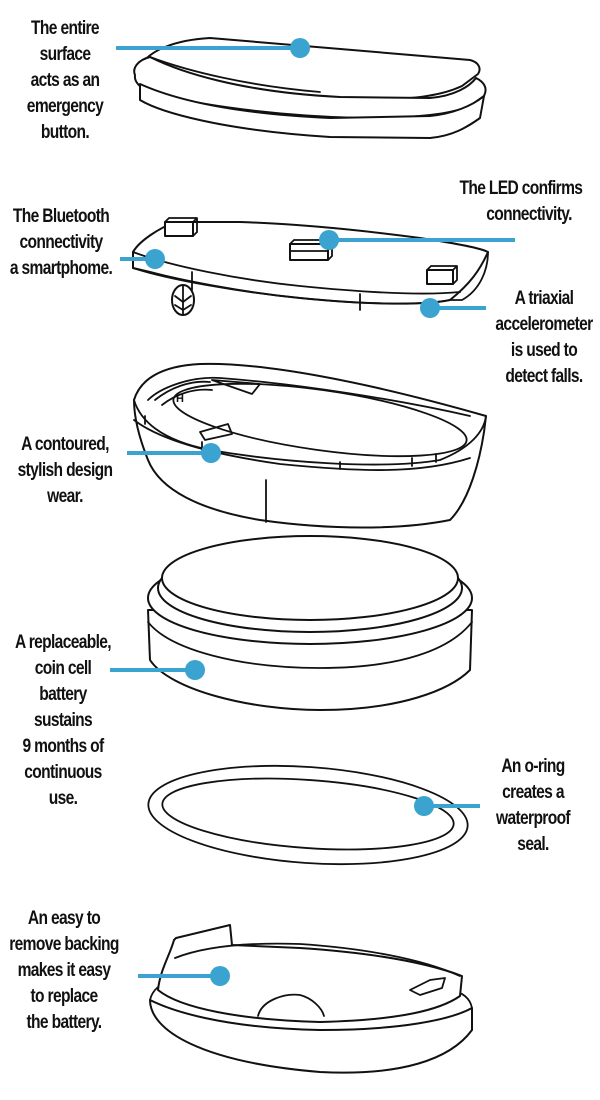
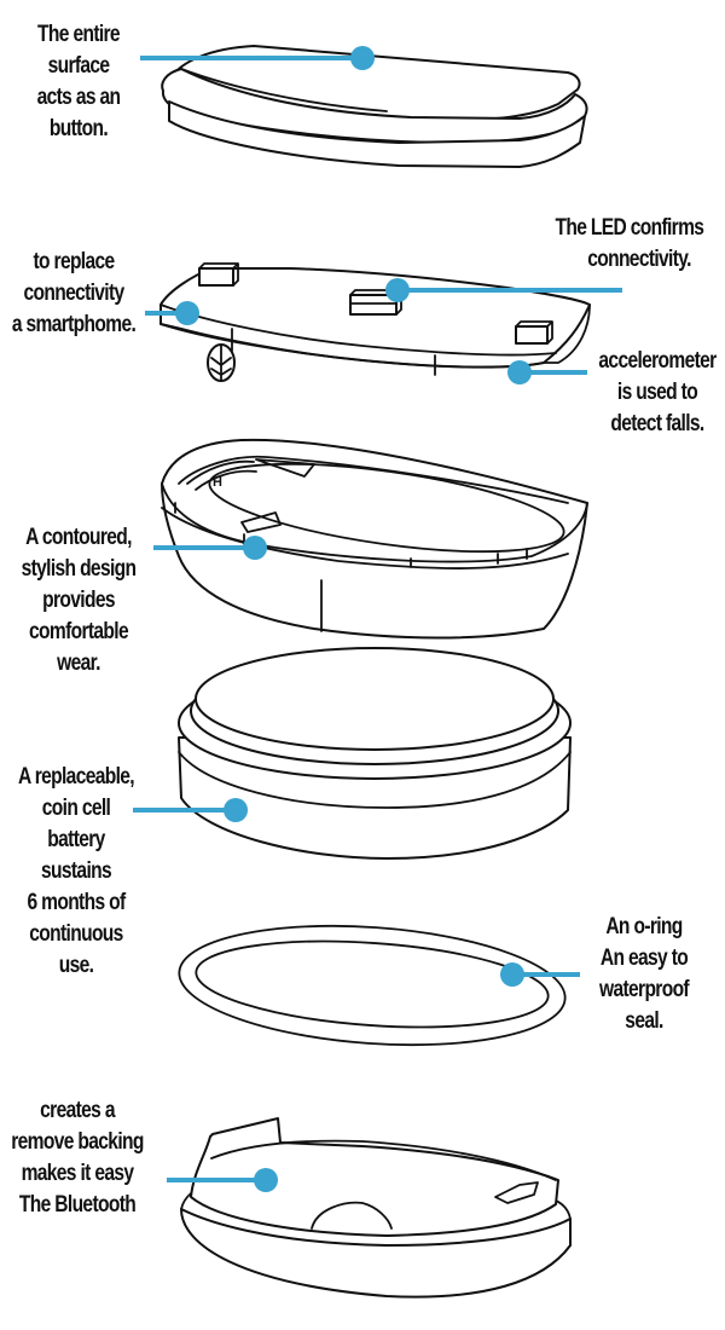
  H
  The entire
  surface
  acts as an
- emergency
  button.
- The Bluetooth
+ to replace
  connectivity
  a smartphome.
  The LED confirms
  connectivity.
- A triaxial
  accelerometer
  is used to
  detect falls.
  A contoured,
  stylish design
+ provides
+ comfortable
  wear.
  A replaceable,
  coin cell
  battery
  sustains
- 9 months of
+ 6 months of
  continuous
  use.
  An o-ring
- creates a
+ An easy to
  waterproof
  seal.
- An easy to
+ creates a
  remove backing
  makes it easy
- to replace
+ The Bluetooth
- the battery.
